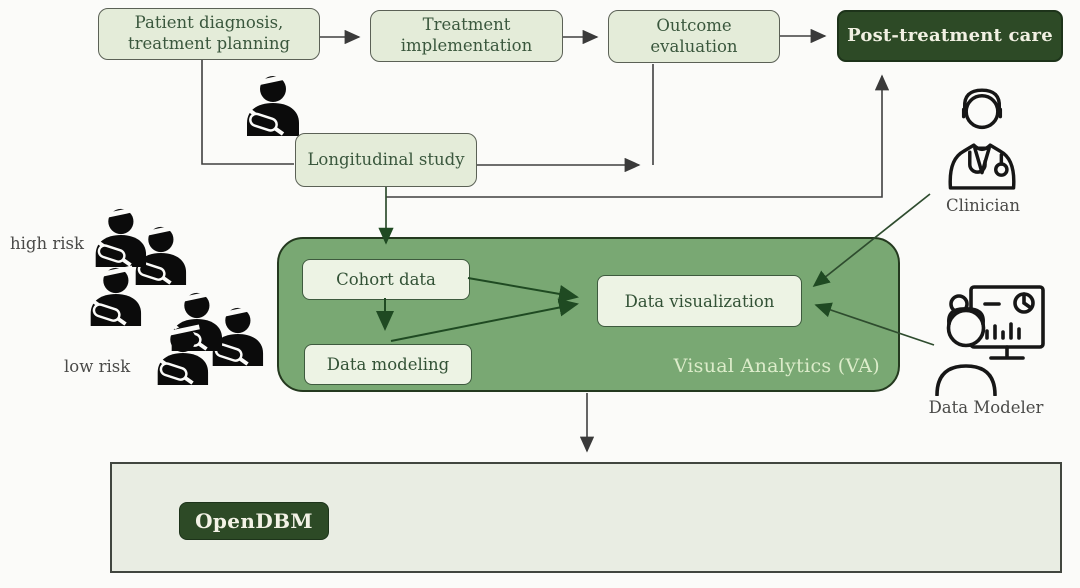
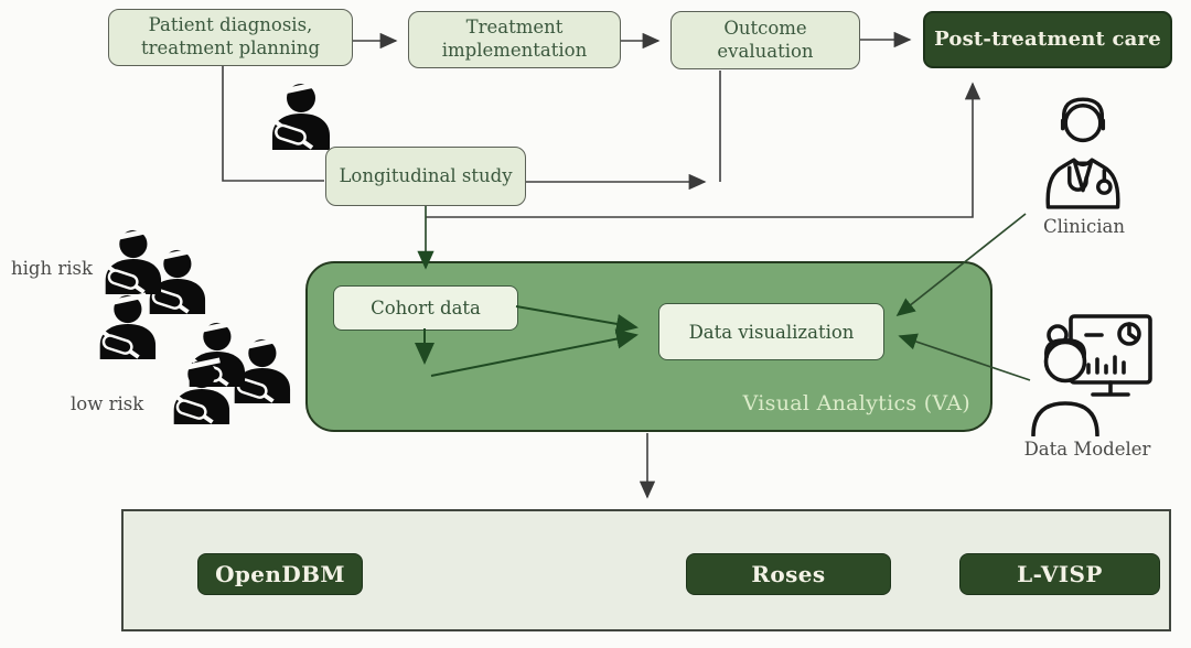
  Patient diagnosis, treatment planning
  Treatment implementation
  Outcome evaluation
  Post-treatment care
  Longitudinal study
  high risk
  low risk
  Cohort data
- Data modeling
  Data visualization
  Visual Analytics (VA)
  Clinician
  Data Modeler
  OpenDBM
+ Roses
+ L-VISP
